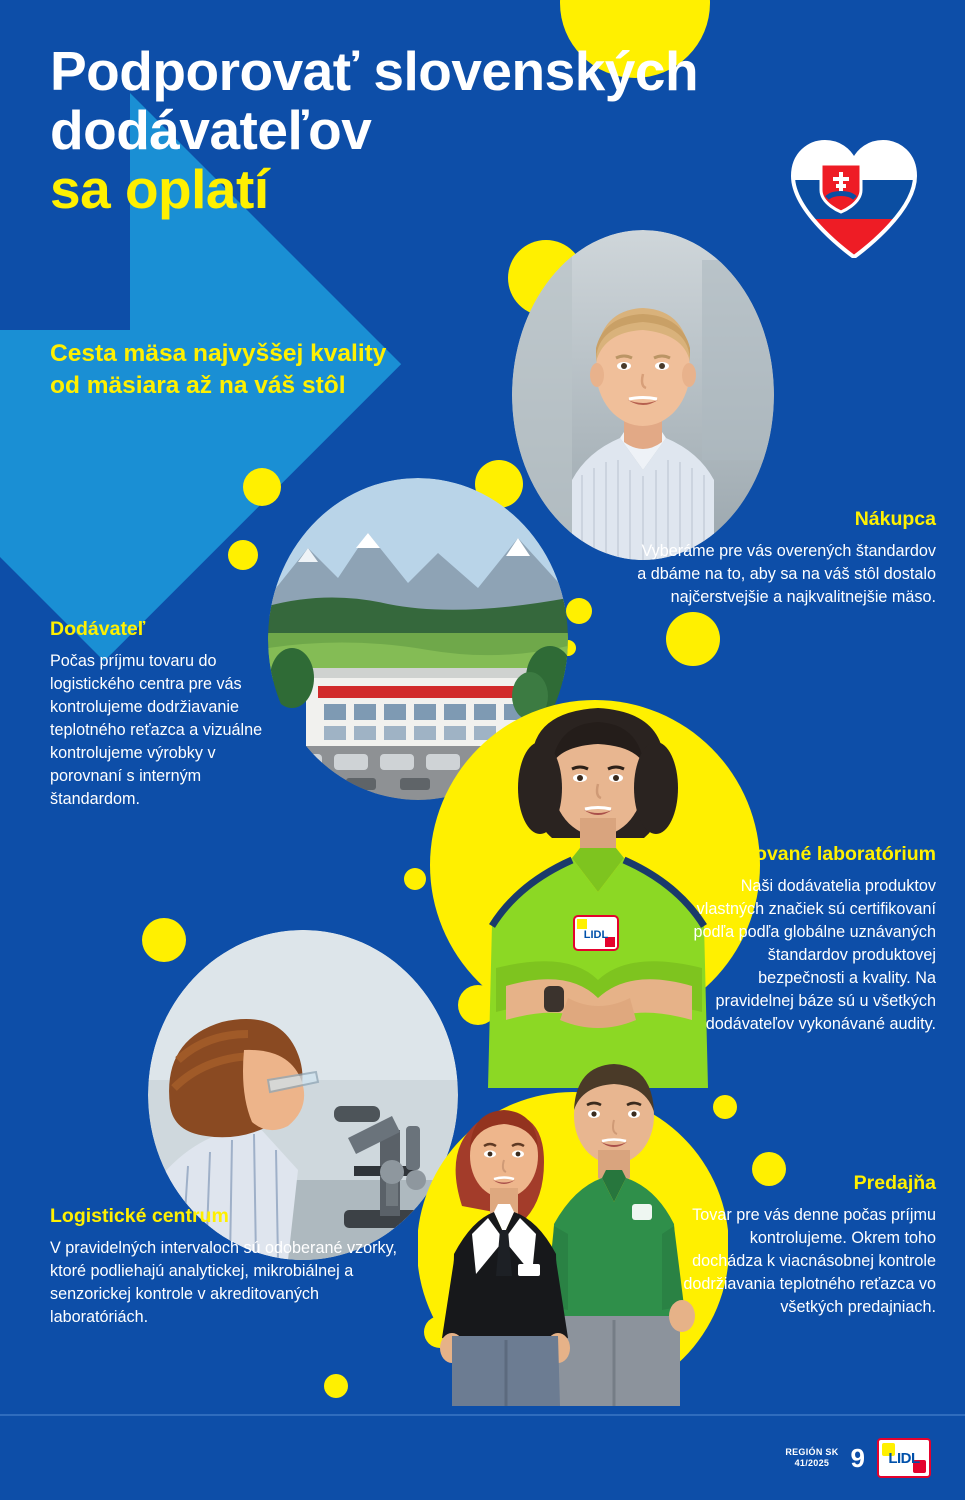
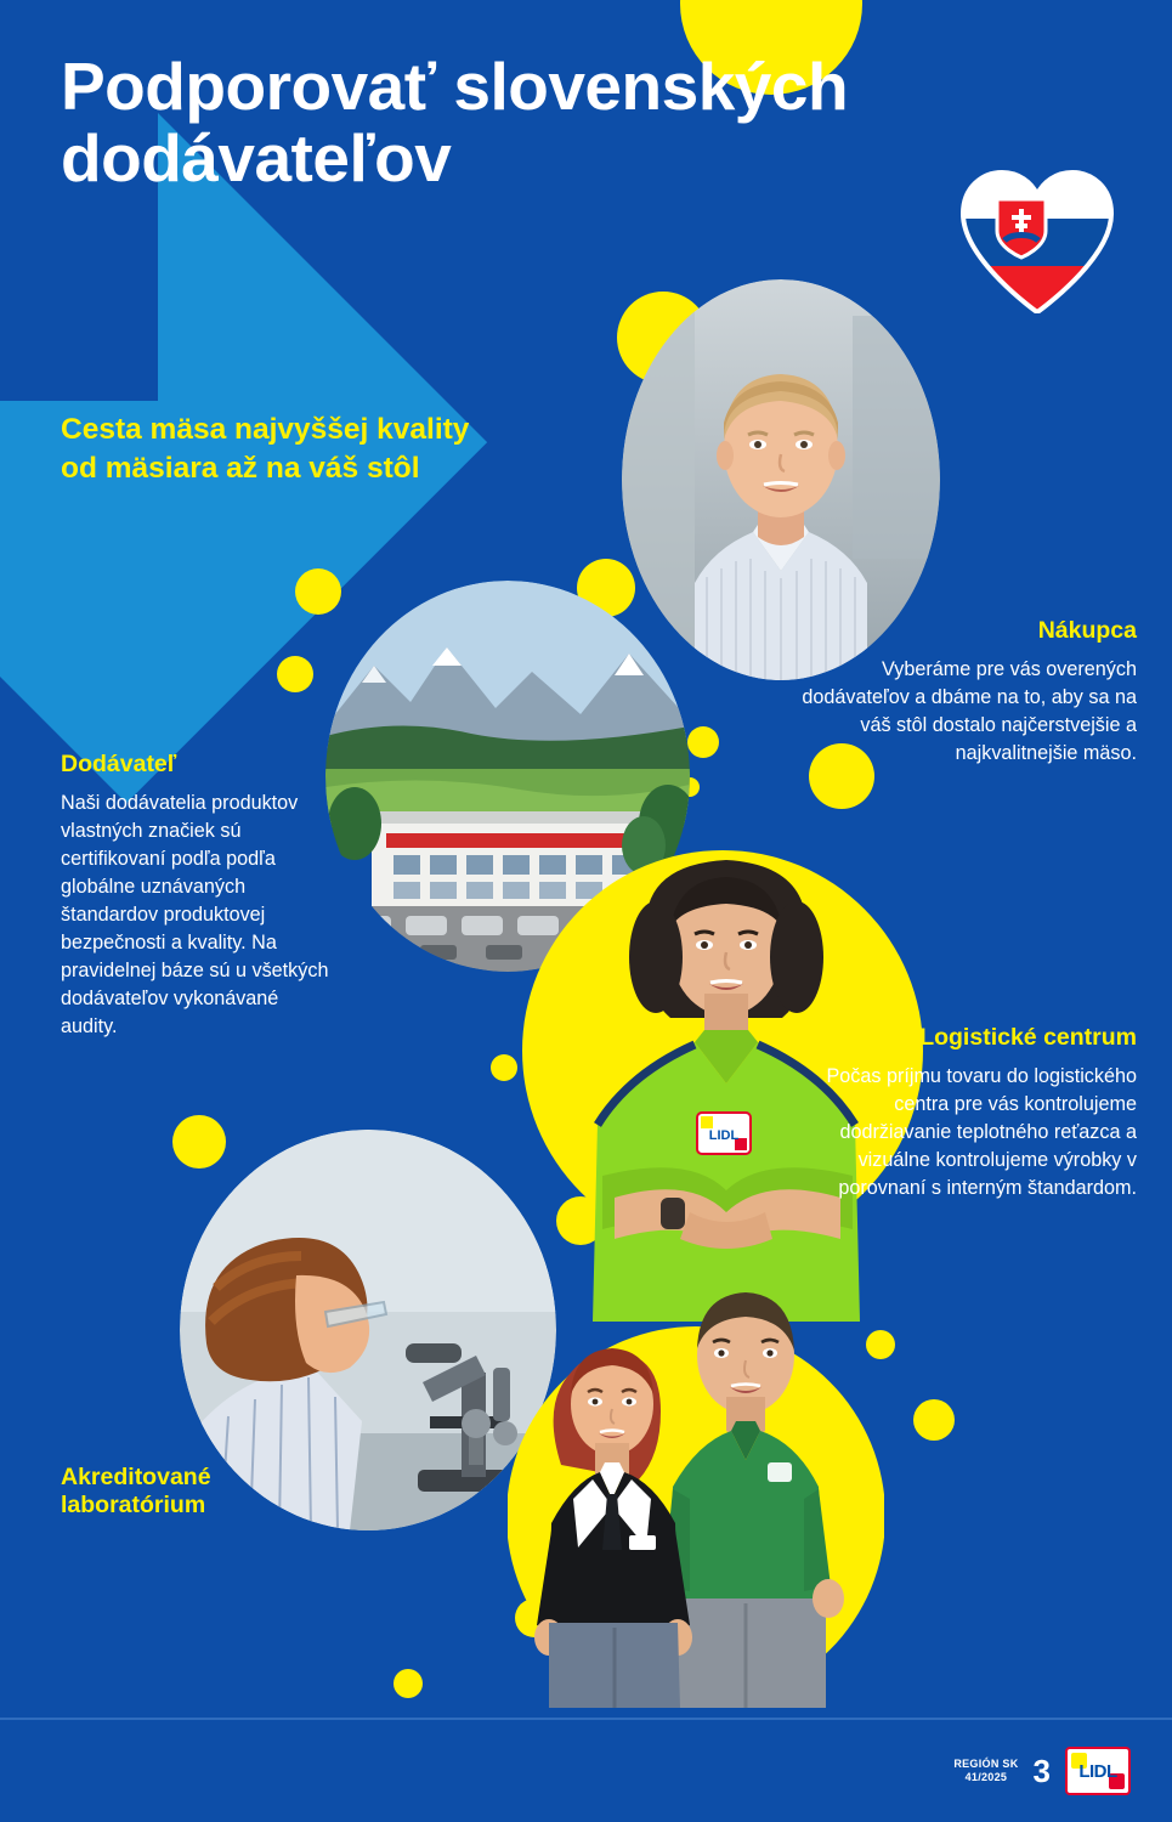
  Podporovať slovenských
  dodávateľov
- sa oplatí
  Cesta mäsa najvyššej kvality
  od mäsiara až na váš stôl
  LIDL
  Nákupca
- Vyberáme pre vás overených štandardov a dbáme na to, aby sa na váš stôl dostalo najčerstvejšie a najkvalitnejšie mäso.
+ Vyberáme pre vás overených dodávateľov a dbáme na to, aby sa na váš stôl dostalo najčerstvejšie a najkvalitnejšie mäso.
  Dodávateľ
- Počas príjmu tovaru do logistického centra pre vás kontrolujeme dodržiavanie teplotného reťazca a vizuálne kontrolujeme výrobky v porovnaní s interným štandardom.
+ Naši dodávatelia produktov vlastných značiek sú certifikovaní podľa podľa globálne uznávaných štandardov produktovej bezpečnosti a kvality. Na pravidelnej báze sú u všetkých dodávateľov vykonávané audity.
- Akreditované laboratórium
+ Logistické centrum
- Naši dodávatelia produktov vlastných značiek sú certifikovaní podľa podľa globálne uznávaných štandardov produktovej bezpečnosti a kvality. Na pravidelnej báze sú u všetkých dodávateľov vykonávané audity.
+ Počas príjmu tovaru do logistického centra pre vás kontrolujeme dodržiavanie teplotného reťazca a vizuálne kontrolujeme výrobky v porovnaní s interným štandardom.
- Logistické centrum
+ Akreditované laboratórium
- V pravidelných intervaloch sú odoberané vzorky, ktoré podliehajú analytickej, mikrobiálnej a senzorickej kontrole v akreditovaných laboratóriách.
- Predajňa
- Tovar pre vás denne počas príjmu kontrolujeme. Okrem toho dochádza k viacnásobnej kontrole dodržiavania teplotného reťazca vo všetkých predajniach.
  REGIÓN SK
  41/2025
- 9
+ 3
  LIDL
